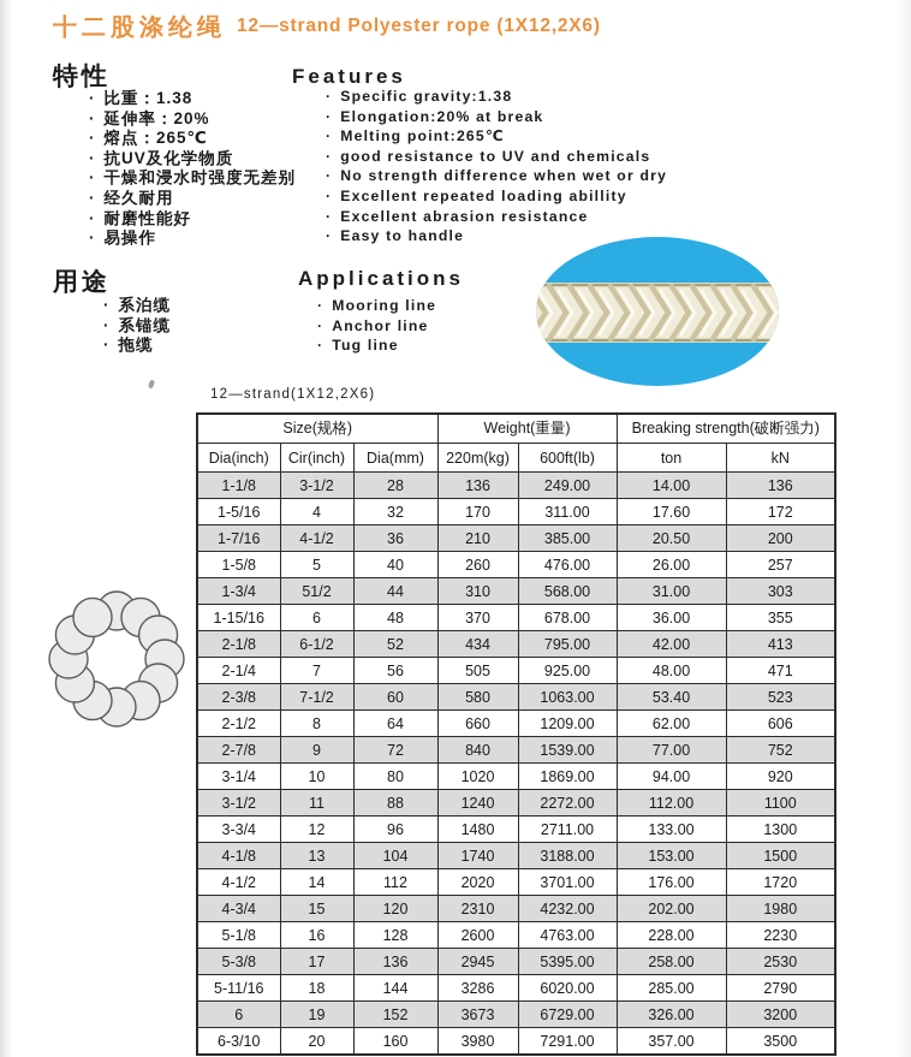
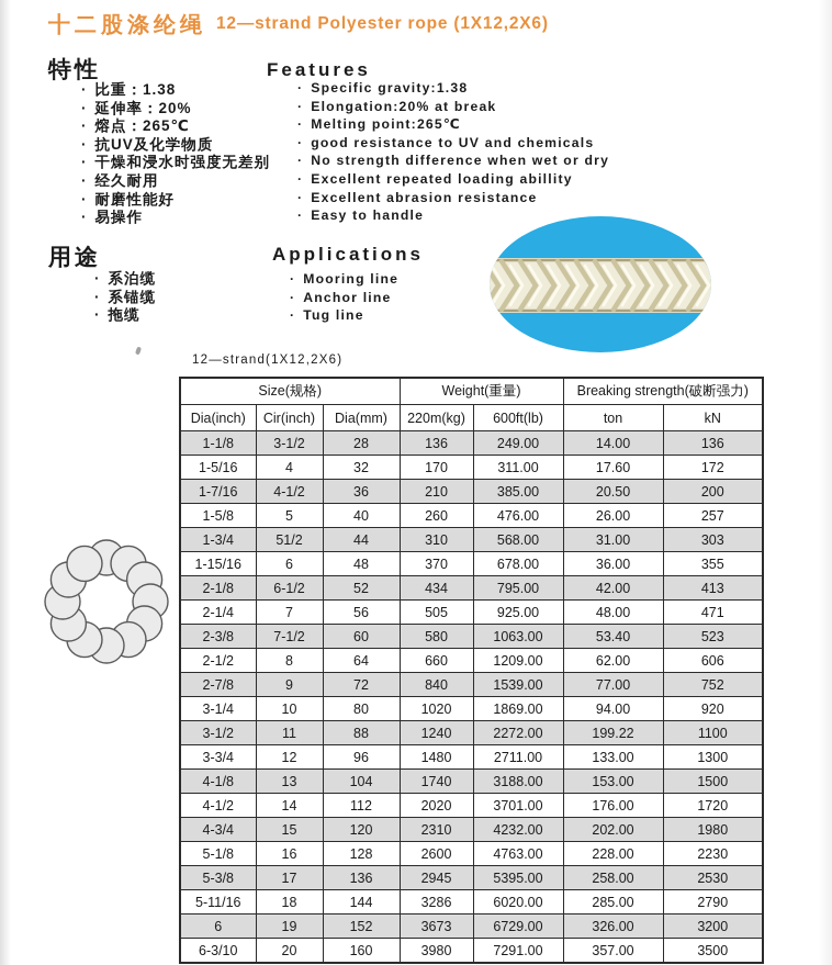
  十二股涤纶绳
  12—strand Polyester rope (1X12,2X6)
  特性
  比重：1.38
  延伸率：20%
  熔点：265℃
  抗UV及化学物质
  干燥和浸水时强度无差别
  经久耐用
  耐磨性能好
  易操作
  Features
  Specific gravity:1.38
  Elongation:20% at break
  Melting point:265℃
  good resistance to UV and chemicals
  No strength difference when wet or dry
  Excellent repeated loading abillity
  Excellent abrasion resistance
  Easy to handle
  用途
  系泊缆
  系锚缆
  拖缆
  Applications
  Mooring line
  Anchor line
  Tug line
  12—strand(1X12,2X6)
  Size(规格)	Weight(重量)	Breaking strength(破断强力)
  Dia(inch)	Cir(inch)	Dia(mm)	220m(kg)	600ft(lb)	ton	kN
  1-1/8	3-1/2	28	136	249.00	14.00	136
  1-5/16	4	32	170	311.00	17.60	172
  1-7/16	4-1/2	36	210	385.00	20.50	200
  1-5/8	5	40	260	476.00	26.00	257
  1-3/4	51/2	44	310	568.00	31.00	303
  1-15/16	6	48	370	678.00	36.00	355
  2-1/8	6-1/2	52	434	795.00	42.00	413
  2-1/4	7	56	505	925.00	48.00	471
  2-3/8	7-1/2	60	580	1063.00	53.40	523
  2-1/2	8	64	660	1209.00	62.00	606
  2-7/8	9	72	840	1539.00	77.00	752
  3-1/4	10	80	1020	1869.00	94.00	920
- 3-1/2	11	88	1240	2272.00	112.00	1100
+ 3-1/2	11	88	1240	2272.00	199.22	1100
  3-3/4	12	96	1480	2711.00	133.00	1300
  4-1/8	13	104	1740	3188.00	153.00	1500
  4-1/2	14	112	2020	3701.00	176.00	1720
  4-3/4	15	120	2310	4232.00	202.00	1980
  5-1/8	16	128	2600	4763.00	228.00	2230
  5-3/8	17	136	2945	5395.00	258.00	2530
  5-11/16	18	144	3286	6020.00	285.00	2790
  6	19	152	3673	6729.00	326.00	3200
  6-3/10	20	160	3980	7291.00	357.00	3500
